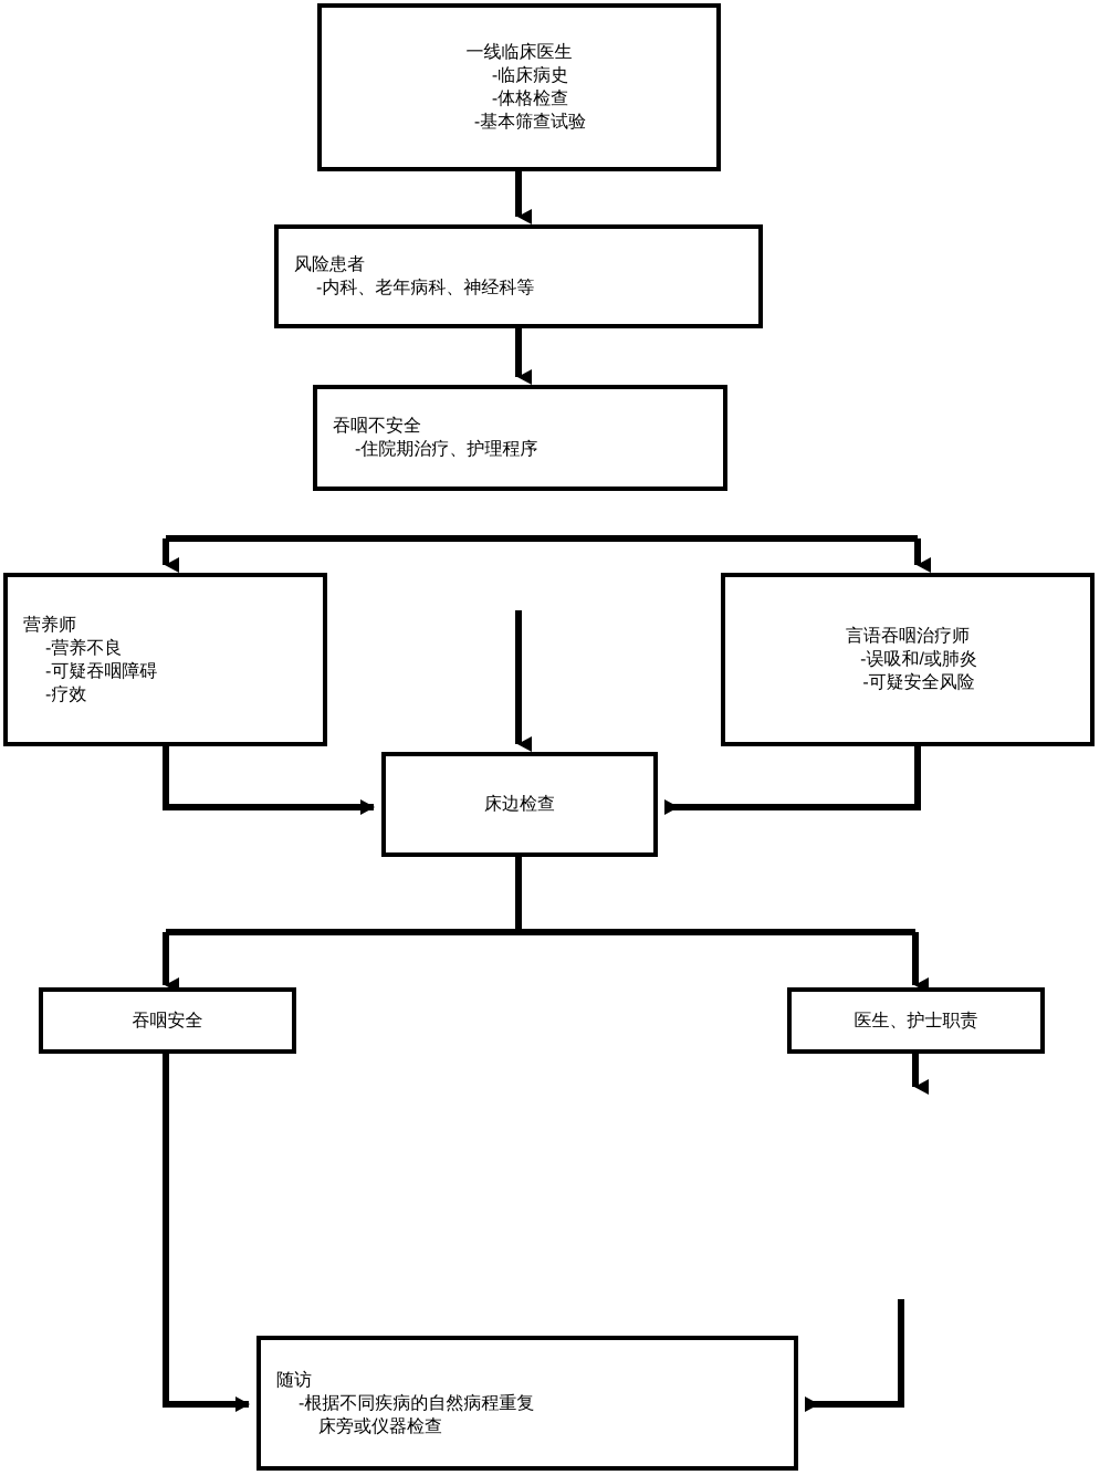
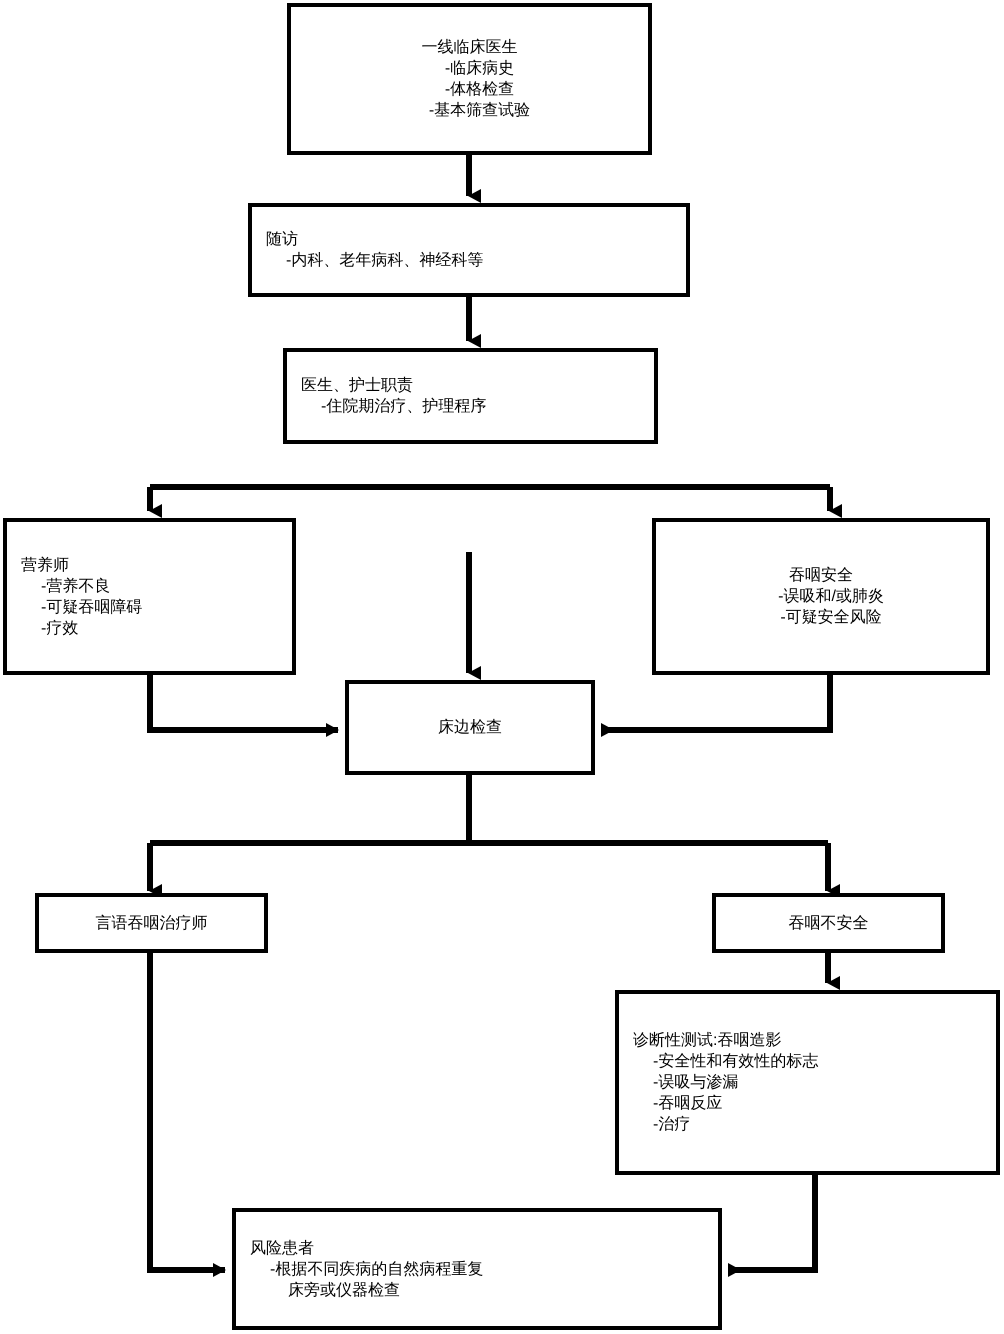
  一线临床医生
  -临床病史
  -体格检查
  -基本筛查试验
- 风险患者
+ 随访
  -内科、老年病科、神经科等
- 吞咽不安全
+ 医生、护士职责
  -住院期治疗、护理程序
  营养师
  -营养不良
  -可疑吞咽障碍
  -疗效
- 言语吞咽治疗师
+ 吞咽安全
  -误吸和/或肺炎
  -可疑安全风险
  床边检查
- 吞咽安全
+ 言语吞咽治疗师
- 医生、护士职责
+ 吞咽不安全
+ 诊断性测试:吞咽造影
+ -安全性和有效性的标志
+ -误吸与渗漏
+ -吞咽反应
+ -治疗
- 随访
+ 风险患者
  -根据不同疾病的自然病程重复
  床旁或仪器检查
